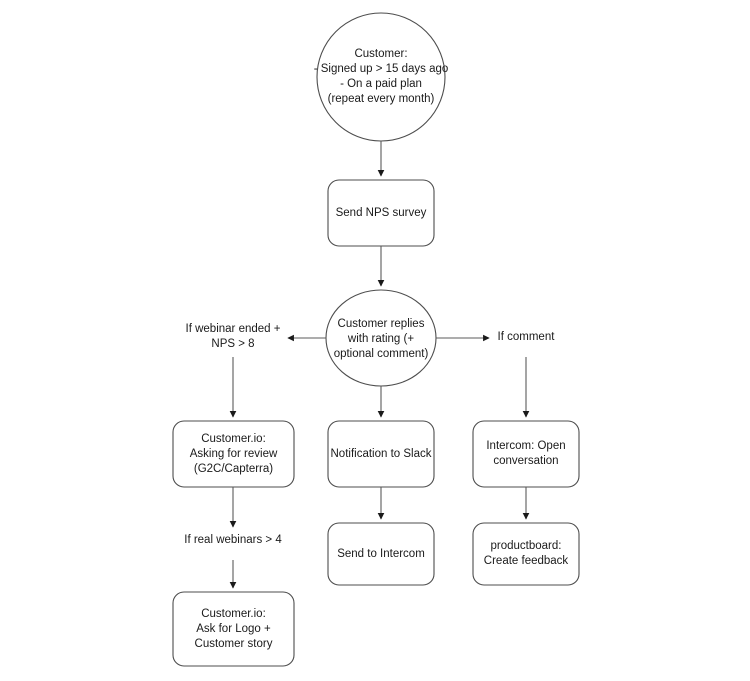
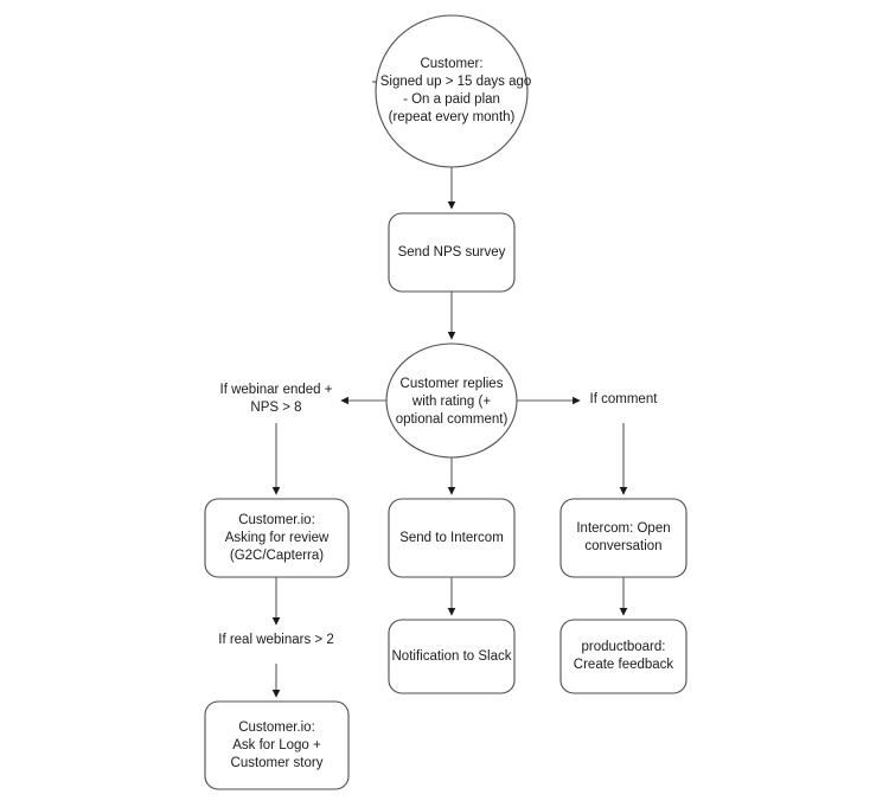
  Customer:
  - Signed up > 15 days ago
  - On a paid plan
  (repeat every month)
  Send NPS survey
  Customer replies
  with rating (+
  optional comment)
  Customer.io:
  Asking for review
  (G2C/Capterra)
- Notification to Slack
+ Send to Intercom
  Intercom: Open
  conversation
- Send to Intercom
+ Notification to Slack
  productboard:
  Create feedback
  Customer.io:
  Ask for Logo +
  Customer story
  If webinar ended +
  NPS > 8
  If comment
- If real webinars > 4
+ If real webinars > 2
